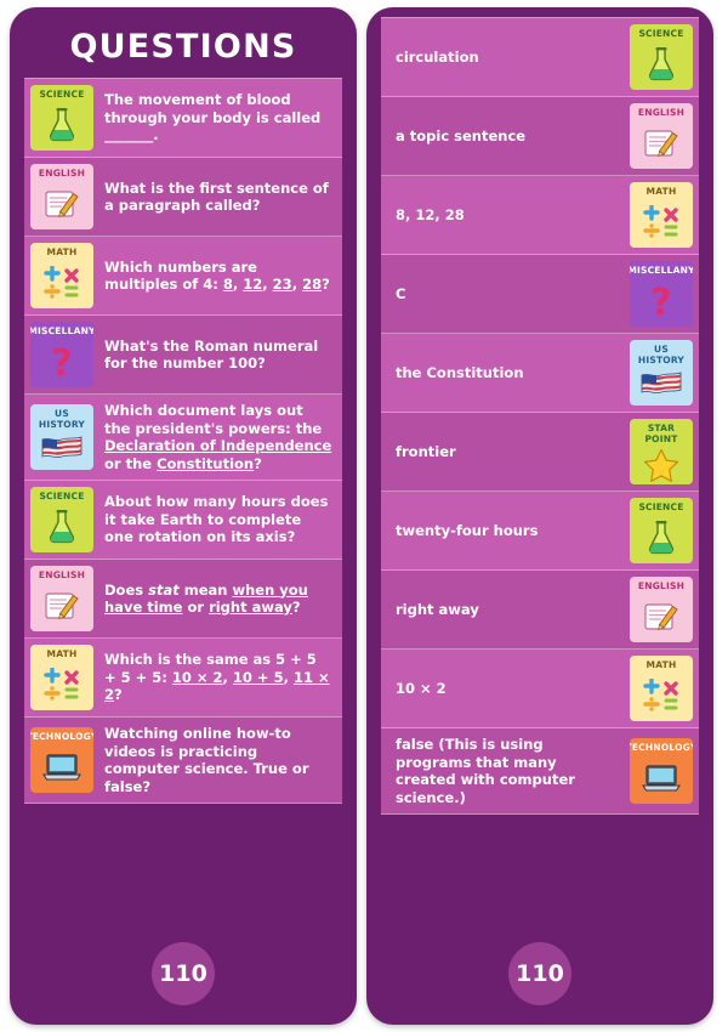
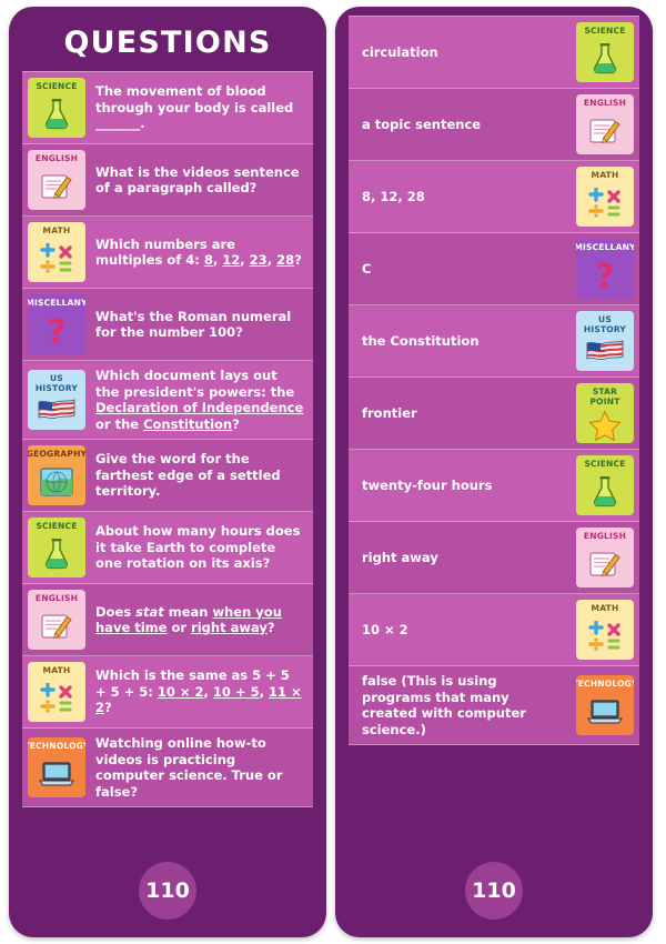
  QUESTIONS
  SCIENCE
  The movement of blood through your body is called _______.
  ENGLISH
- What is the first sentence of a paragraph called?
+ What is the videos sentence of a paragraph called?
  MATH
  Which numbers are multiples of 4: 8, 12, 23, 28?
  MISCELLANY
  ?
  What's the Roman numeral for the number 100?
  US HISTORY
  Which document lays out the president's powers: the Declaration of Independence or the Constitution?
+ GEOGRAPHY
+ Give the word for the farthest edge of a settled territory.
  SCIENCE
  About how many hours does it take Earth to complete one rotation on its axis?
  ENGLISH
  Does stat mean when you have time or right away?
  MATH
  Which is the same as 5 + 5 + 5 + 5: 10 × 2, 10 + 5, 11 × 2?
  TECHNOLOG
  Watching online how-to videos is practicing computer science. True or false?
  110
  circulation
  SCIENCE
  a topic sentence
  ENGLISH
  8, 12, 28
  MATH
  C
  MISCELLANY
  ?
  the Constitution
  US HISTORY
  frontier
  STAR
  POINT
  twenty-four hours
  SCIENCE
  right away
  ENGLISH
  10 × 2
  MATH
  false (This is using programs that many created with computer science.)
  TECHNOLOG
  110
